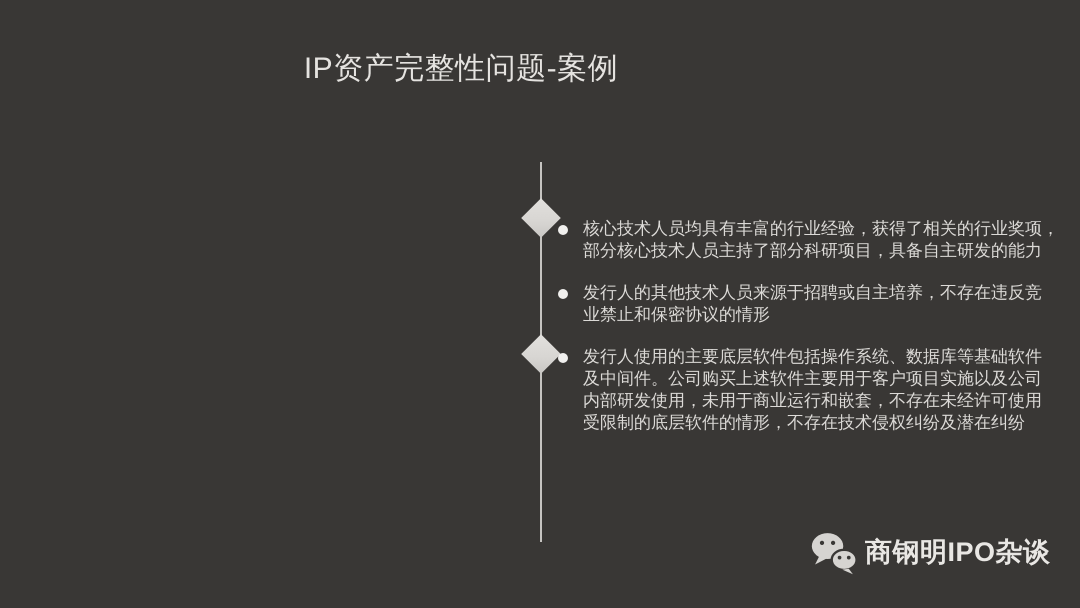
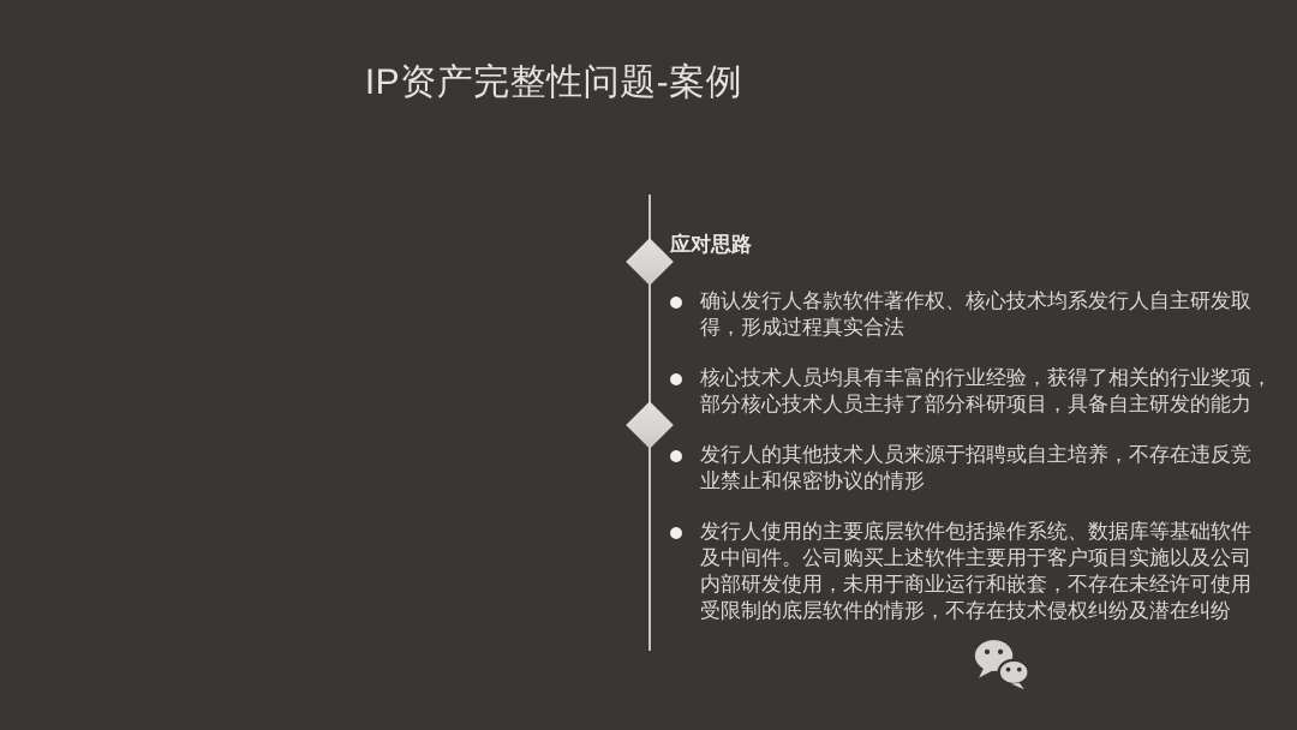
  IP资产完整性问题-案例
+ 应对思路
+ 确认发行人各款软件著作权、核心技术均系发行人自主研发取
+ 得，形成过程真实合法
  核心技术人员均具有丰富的行业经验，获得了相关的行业奖项，
  部分核心技术人员主持了部分科研项目，具备自主研发的能力
  发行人的其他技术人员来源于招聘或自主培养，不存在违反竞
  业禁止和保密协议的情形
  发行人使用的主要底层软件包括操作系统、数据库等基础软件
  及中间件。公司购买上述软件主要用于客户项目实施以及公司
  内部研发使用，未用于商业运行和嵌套，不存在未经许可使用
  受限制的底层软件的情形，不存在技术侵权纠纷及潜在纠纷
- 商钢明IPO杂谈
